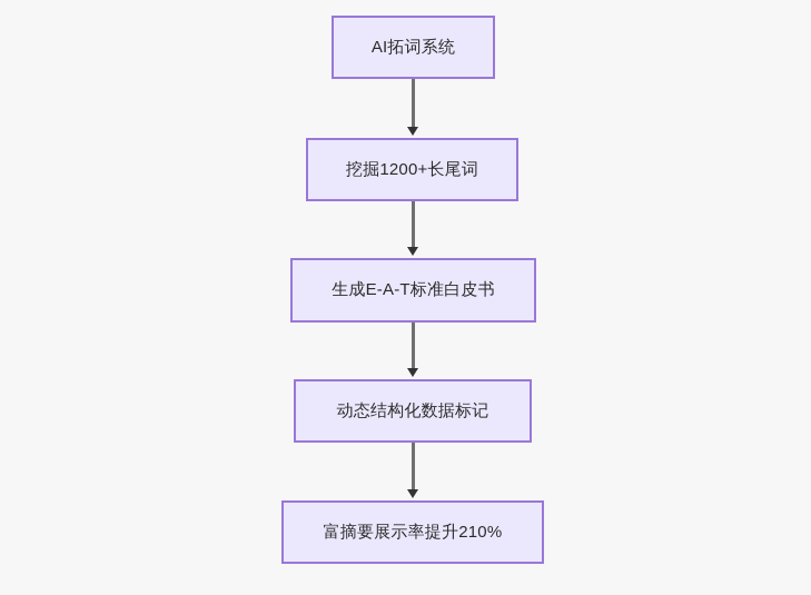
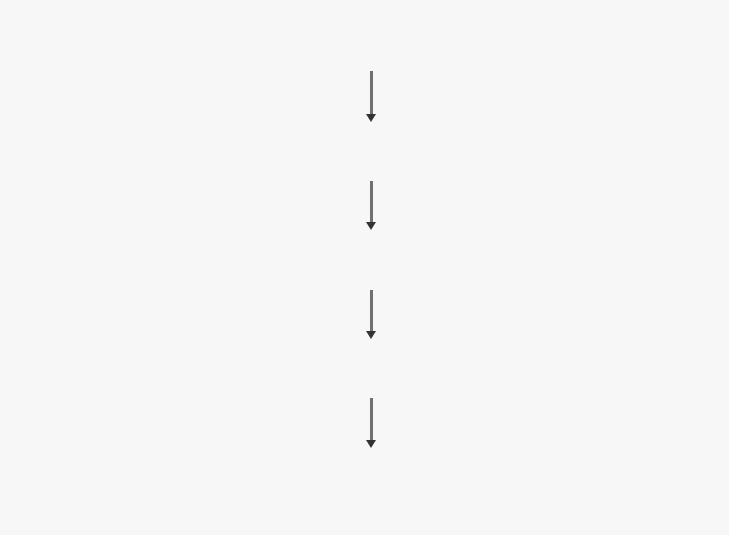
- AI拓词系统
- 挖掘1200+长尾词
- 生成E-A-T标准白皮书
- 动态结构化数据标记
- 富摘要展示率提升210%
